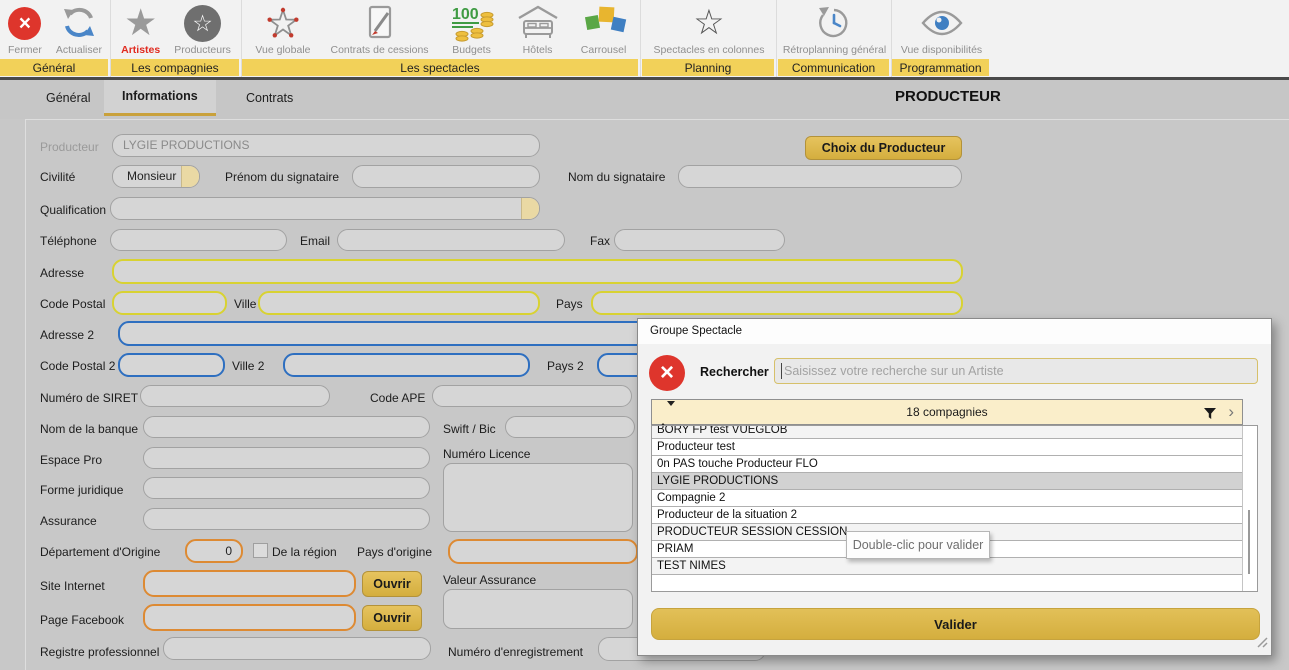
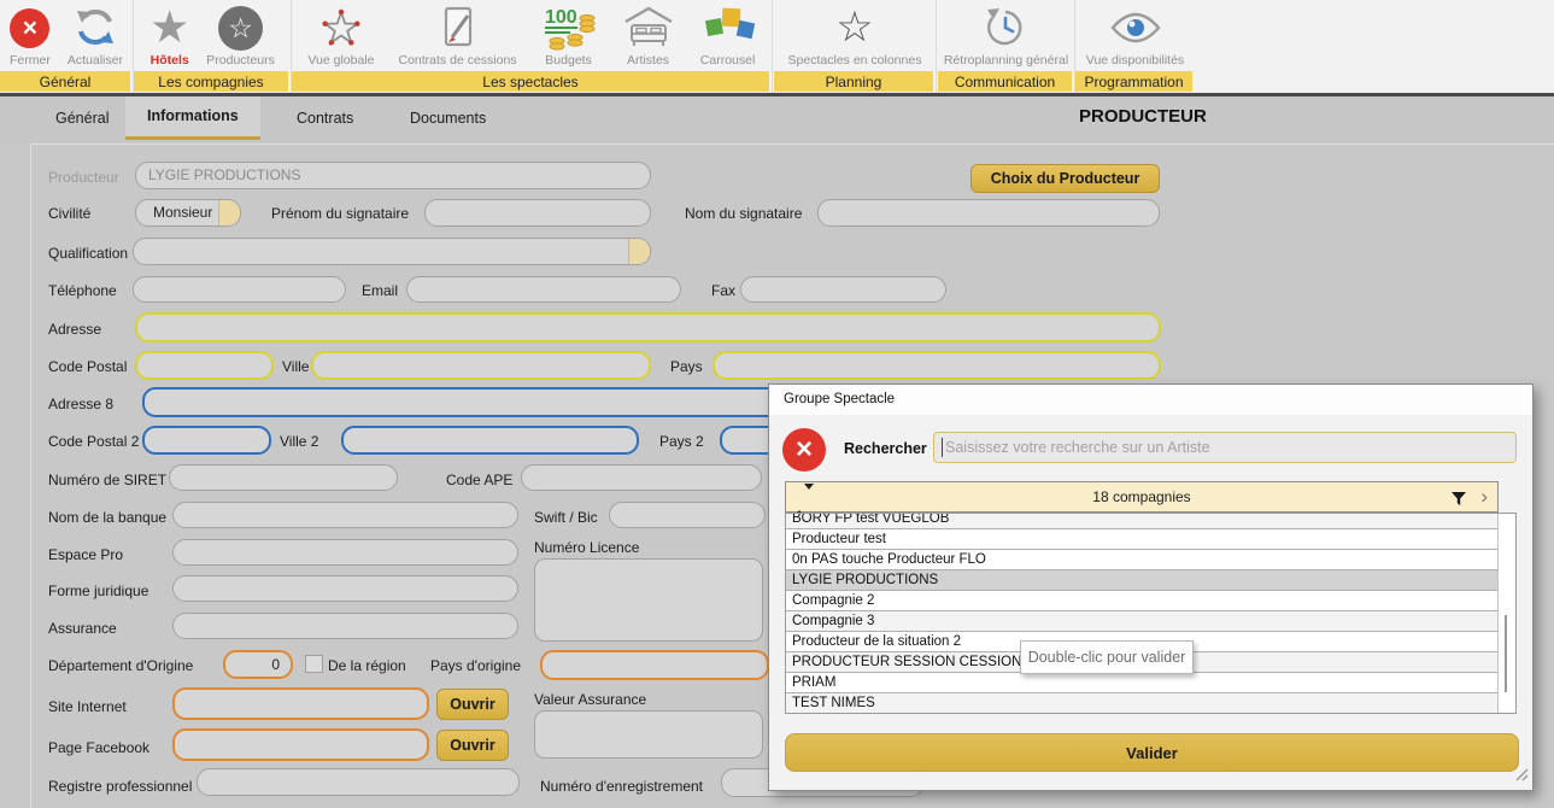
  ×
  Fermer
  Actualiser
  Général
  ★
- Artistes
+ Hôtels
  ☆
  Producteurs
  Les compagnies
  Vue globale
  Contrats de cessions
  100
  Budgets
- Hôtels
+ Artistes
  Carrousel
  Les spectacles
  ☆
  Spectacles en colonnes
  Planning
  Rétroplanning général
  Communication
  Vue disponibilités
  Programmation
  Général
  Informations
  Contrats
+ Documents
  PRODUCTEUR
  Producteur
  LYGIE PRODUCTIONS
  Choix du Producteur
  Civilité
  Monsieur
  Prénom du signataire
  Nom du signataire
  Qualification
  Téléphone
  Email
  Fax
  Adresse
  Code Postal
  Ville
  Pays
- Adresse 2
+ Adresse 8
  Code Postal 2
  Ville 2
  Pays 2
  Numéro de SIRET
  Code APE
  Nom de la banque
  Swift / Bic
  Espace Pro
  Numéro Licence
  Forme juridique
  Assurance
  Département d'Origine
  0
  De la région
  Pays d'origine
  Site Internet
  Ouvrir
  Valeur Assurance
  Page Facebook
  Ouvrir
  Registre professionnel
  Numéro d'enregistrement
  Groupe Spectacle
  ×
  Rechercher
  Saisissez votre recherche sur un Artiste
  18 compagnies
  ›
  BORY FP test VUEGLOB
  Producteur test
  0n PAS touche Producteur FLO
  LYGIE PRODUCTIONS
  Compagnie 2
+ Compagnie 3
  Producteur de la situation 2
  PRODUCTEUR SESSION CESSION
  PRIAM
  TEST NIMES
  Double-clic pour valider
  Valider
